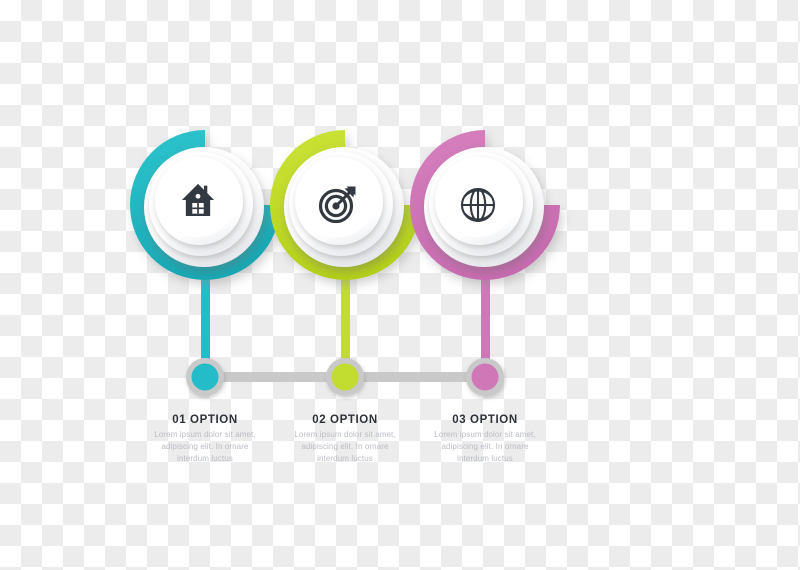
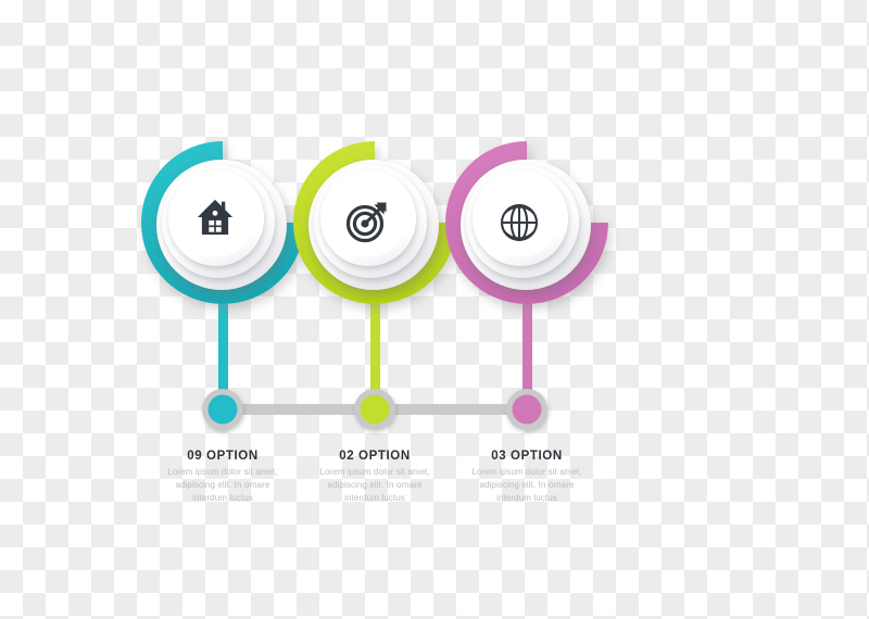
- 01 OPTION
+ 09 OPTION
  Lorem ipsum dolor sit amet,
  adipiscing elit. In ornare
  interdum luctus
  02 OPTION
  Lorem ipsum dolor sit amet,
  adipiscing elit. In ornare
  interdum luctus
  03 OPTION
  Lorem ipsum dolor sit amet,
  adipiscing elit. In ornare
  interdum luctus
